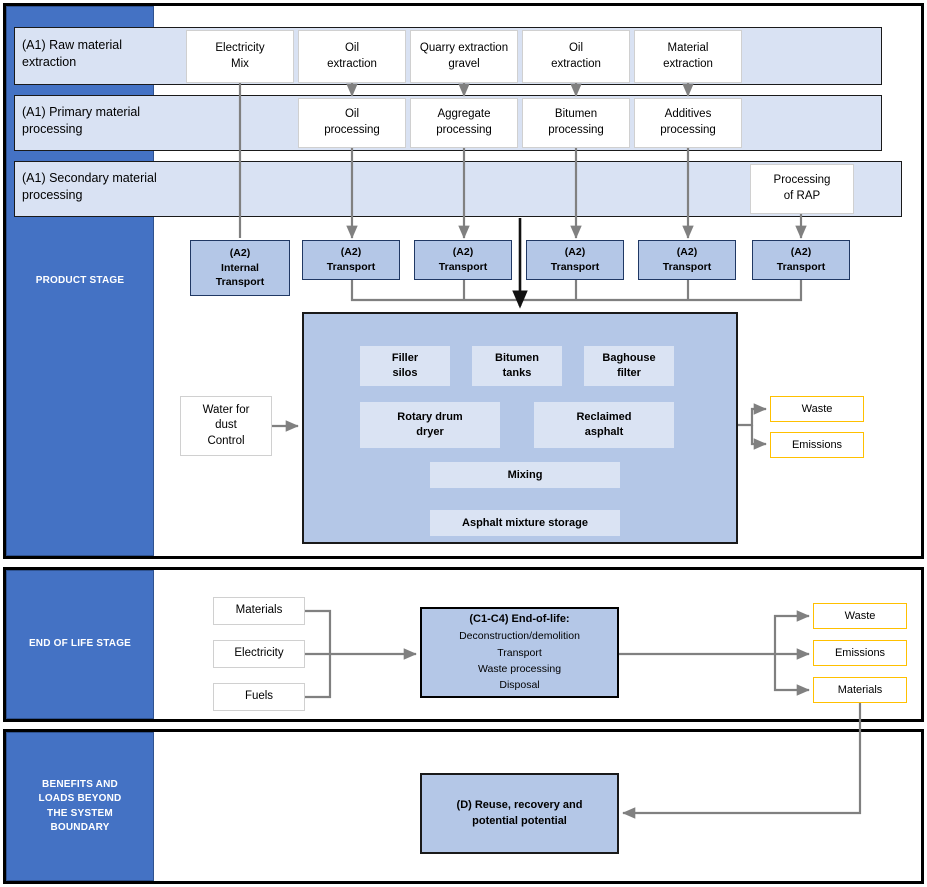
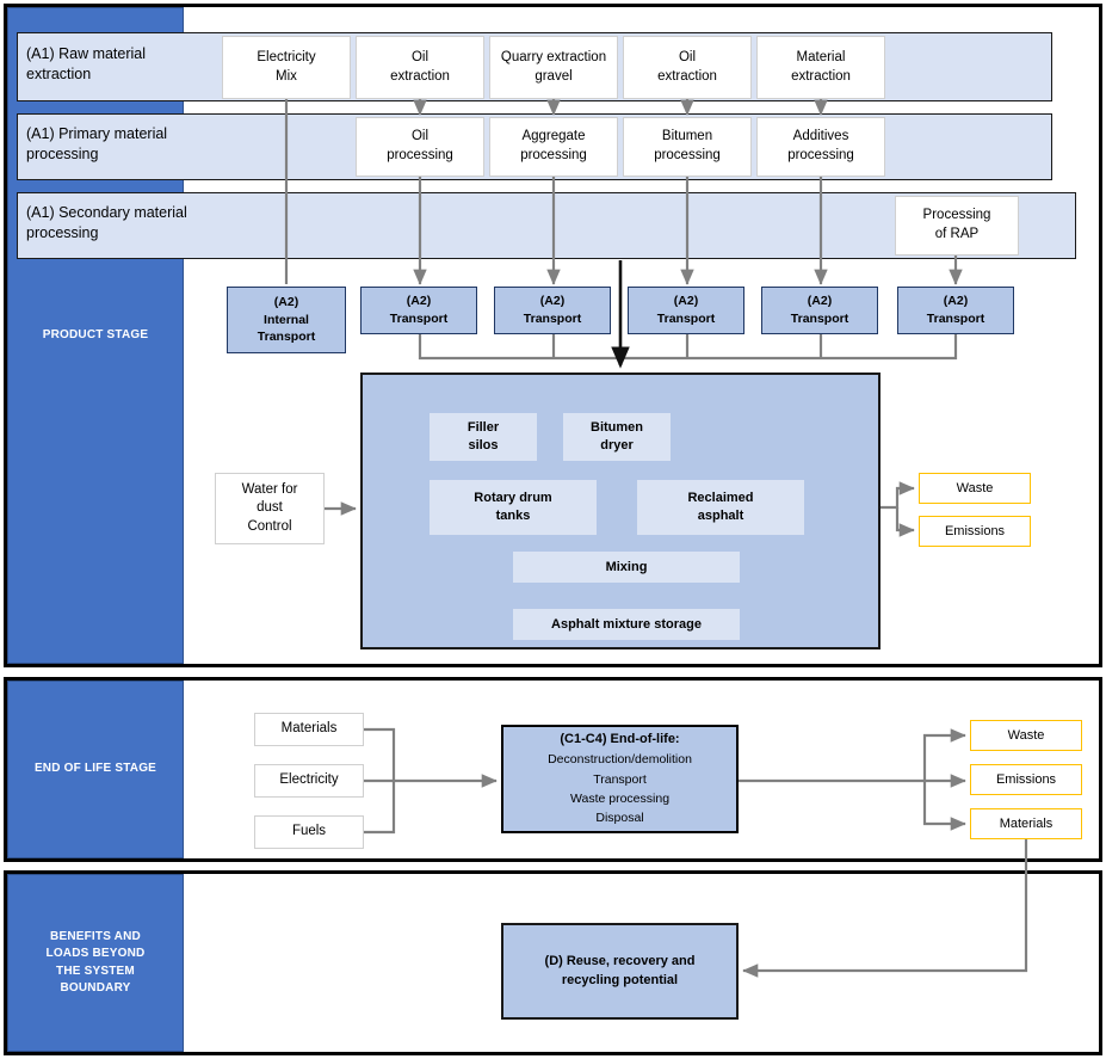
  PRODUCT STAGE
  (A1) Raw material
  extraction
  (A1) Primary material
  processing
  (A1) Secondary material
  processing
  Electricity
  Mix
  Oil
  extraction
  Quarry extraction
  gravel
  Oil
  extraction
  Material
  extraction
  Oil
  processing
  Aggregate
  processing
  Bitumen
  processing
  Additives
  processing
  Processing
  of RAP
  (A2)
  Internal
  Transport
  (A2)
  Transport
  (A2)
  Transport
  (A2)
  Transport
  (A2)
  Transport
  (A2)
  Transport
  Filler
  silos
  Bitumen
- tanks
+ dryer
- Baghouse
- filter
  Rotary drum
- dryer
+ tanks
  Reclaimed
  asphalt
  Mixing
  Asphalt mixture storage
  Water for
  dust
  Control
  Waste
  Emissions
  END OF LIFE STAGE
  Materials
  Electricity
  Fuels
  (C1-C4) End-of-life:
  Deconstruction/demolition
  Transport
  Waste processing
  Disposal
  Waste
  Emissions
  Materials
  BENEFITS AND
  LOADS BEYOND
  THE SYSTEM
  BOUNDARY
- (D) Reuse, recovery and potential potential
+ (D) Reuse, recovery and recycling potential
